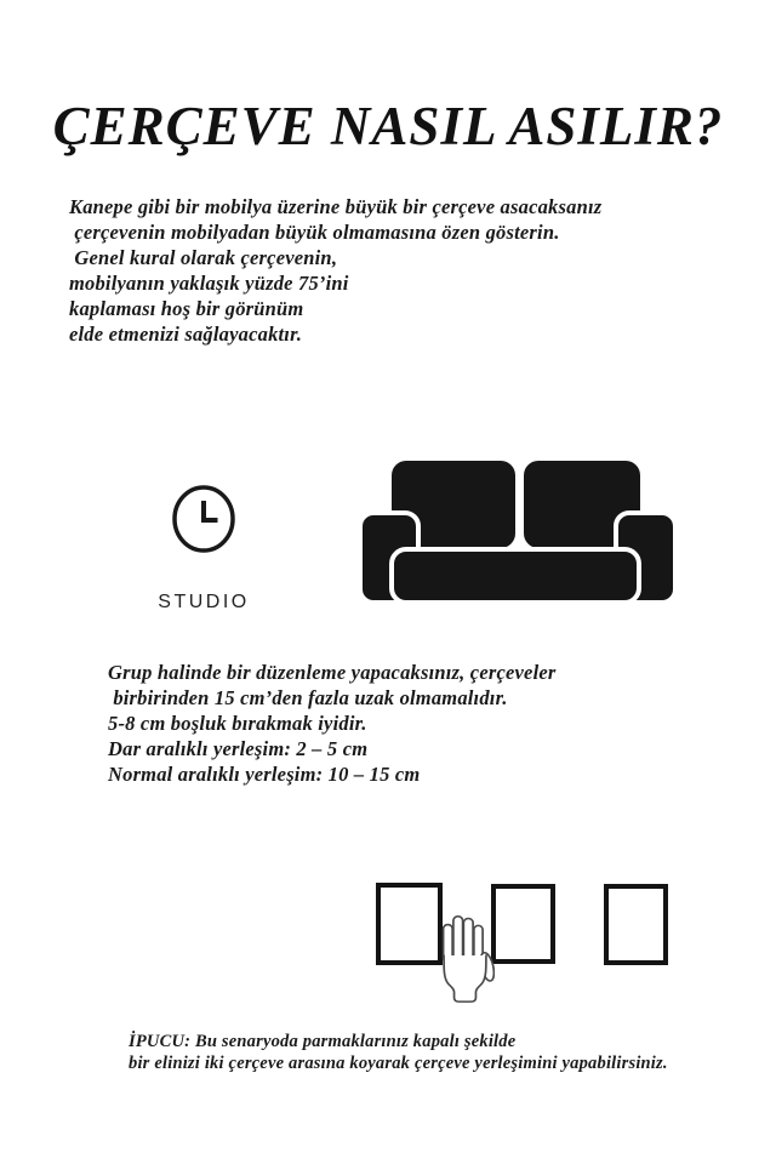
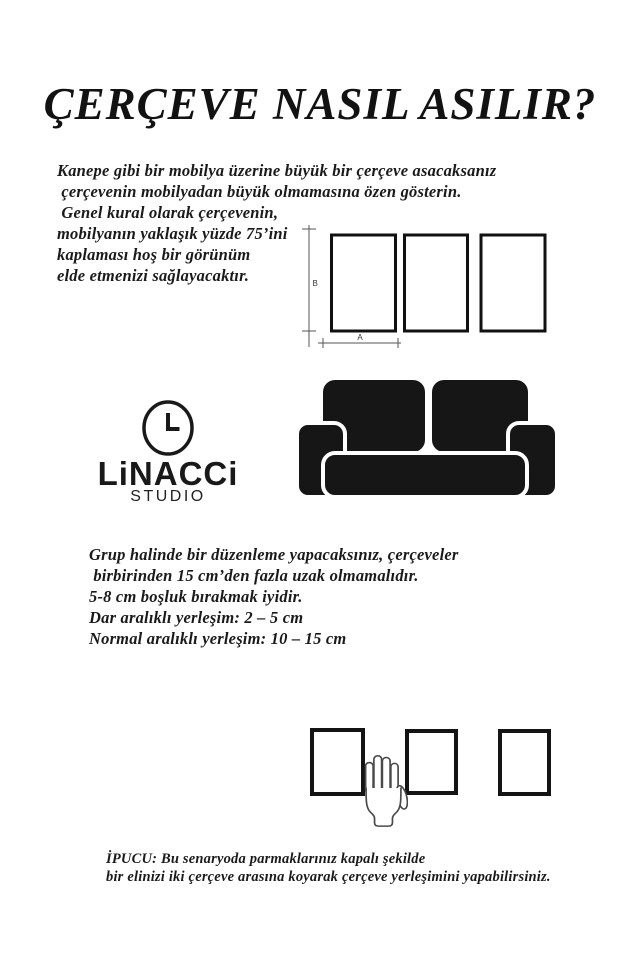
  ÇERÇEVE NASIL ASILIR?
  Kanepe gibi bir mobilya üzerine büyük bir çerçeve asacaksanız
  çerçevenin mobilyadan büyük olmamasına özen gösterin.
  Genel kural olarak çerçevenin,
  mobilyanın yaklaşık yüzde 75’ini
  kaplaması hoş bir görünüm
  elde etmenizi sağlayacaktır.
+ B
+ A
+ LiNACCi
  STUDIO
  Grup halinde bir düzenleme yapacaksınız, çerçeveler
  birbirinden 15 cm’den fazla uzak olmamalıdır.
  5-8 cm boşluk bırakmak iyidir.
  Dar aralıklı yerleşim: 2 – 5 cm
  Normal aralıklı yerleşim: 10 – 15 cm
  İPUCU: Bu senaryoda parmaklarınız kapalı şekilde
  bir elinizi iki çerçeve arasına koyarak çerçeve yerleşimini yapabilirsiniz.
